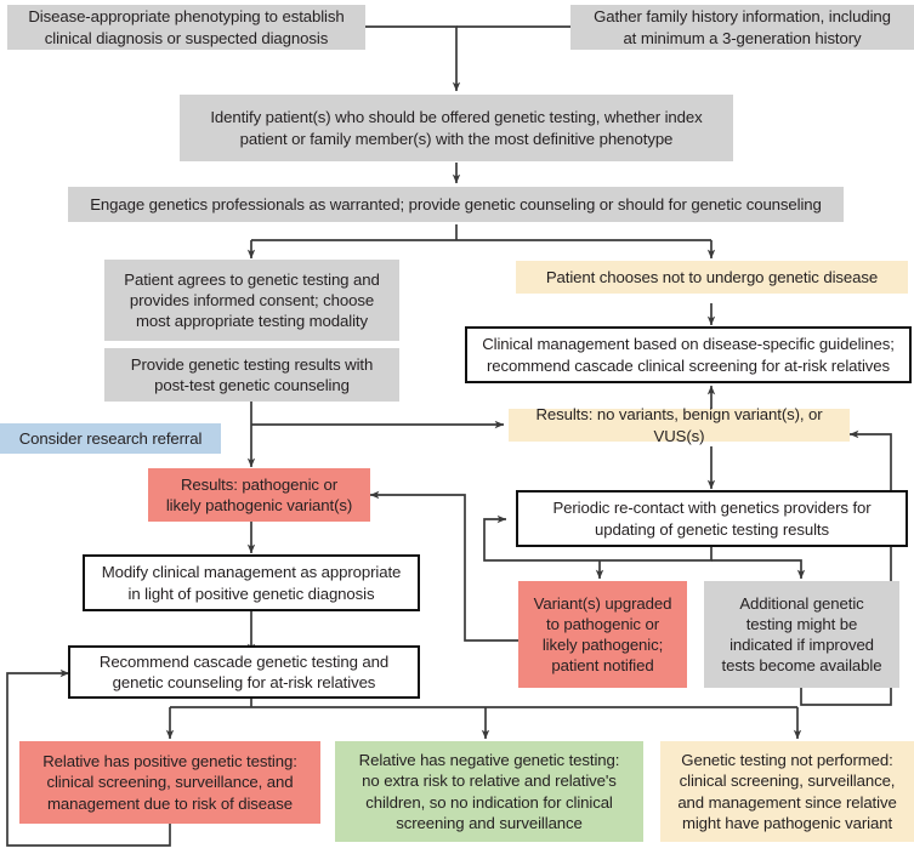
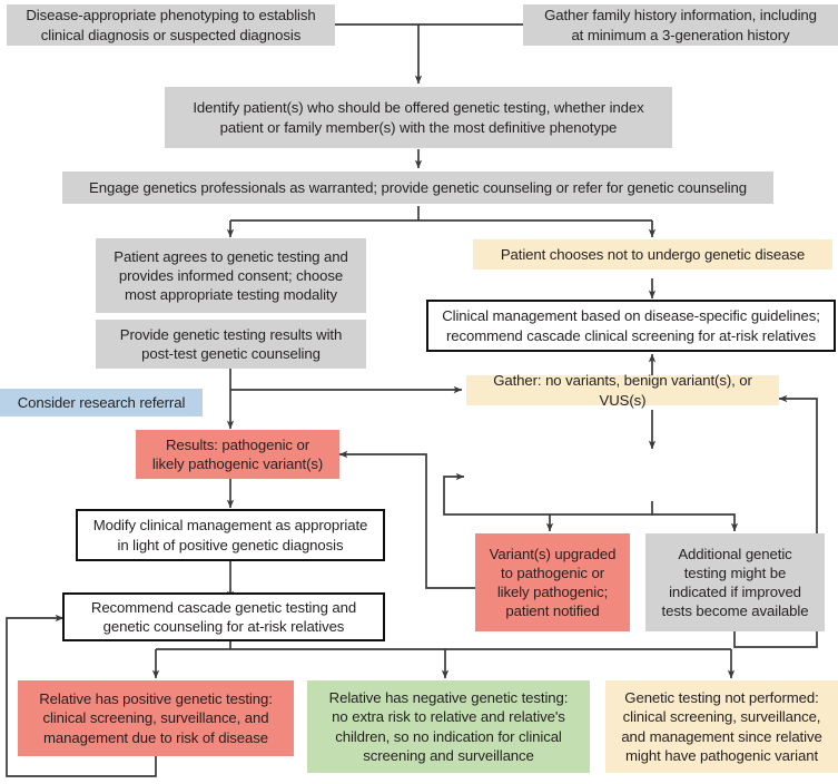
  Disease-appropriate phenotyping to establish
  clinical diagnosis or suspected diagnosis
  Gather family history information, including
  at minimum a 3-generation history
  Identify patient(s) who should be offered genetic testing, whether index
  patient or family member(s) with the most definitive phenotype
- Engage genetics professionals as warranted; provide genetic counseling or should for genetic counseling
+ Engage genetics professionals as warranted; provide genetic counseling or refer for genetic counseling
  Patient agrees to genetic testing and
  provides informed consent; choose
  most appropriate testing modality
  Patient chooses not to undergo genetic disease
  Provide genetic testing results with
  post-test genetic counseling
  Clinical management based on disease-specific guidelines;
  recommend cascade clinical screening for at-risk relatives
  Consider research referral
- Results: no variants, benign variant(s), or VUS(s)
+ Gather: no variants, benign variant(s), or VUS(s)
  Results: pathogenic or
  likely pathogenic variant(s)
- Periodic re-contact with genetics providers for
- updating of genetic testing results
  Modify clinical management as appropriate
  in light of positive genetic diagnosis
  Variant(s) upgraded
  to pathogenic or
  likely pathogenic;
  patient notified
  Additional genetic
  testing might be
  indicated if improved
  tests become available
  Recommend cascade genetic testing and
  genetic counseling for at-risk relatives
  Relative has positive genetic testing:
  clinical screening, surveillance, and
  management due to risk of disease
  Relative has negative genetic testing:
  no extra risk to relative and relative's
  children, so no indication for clinical
  screening and surveillance
  Genetic testing not performed:
  clinical screening, surveillance,
  and management since relative
  might have pathogenic variant
